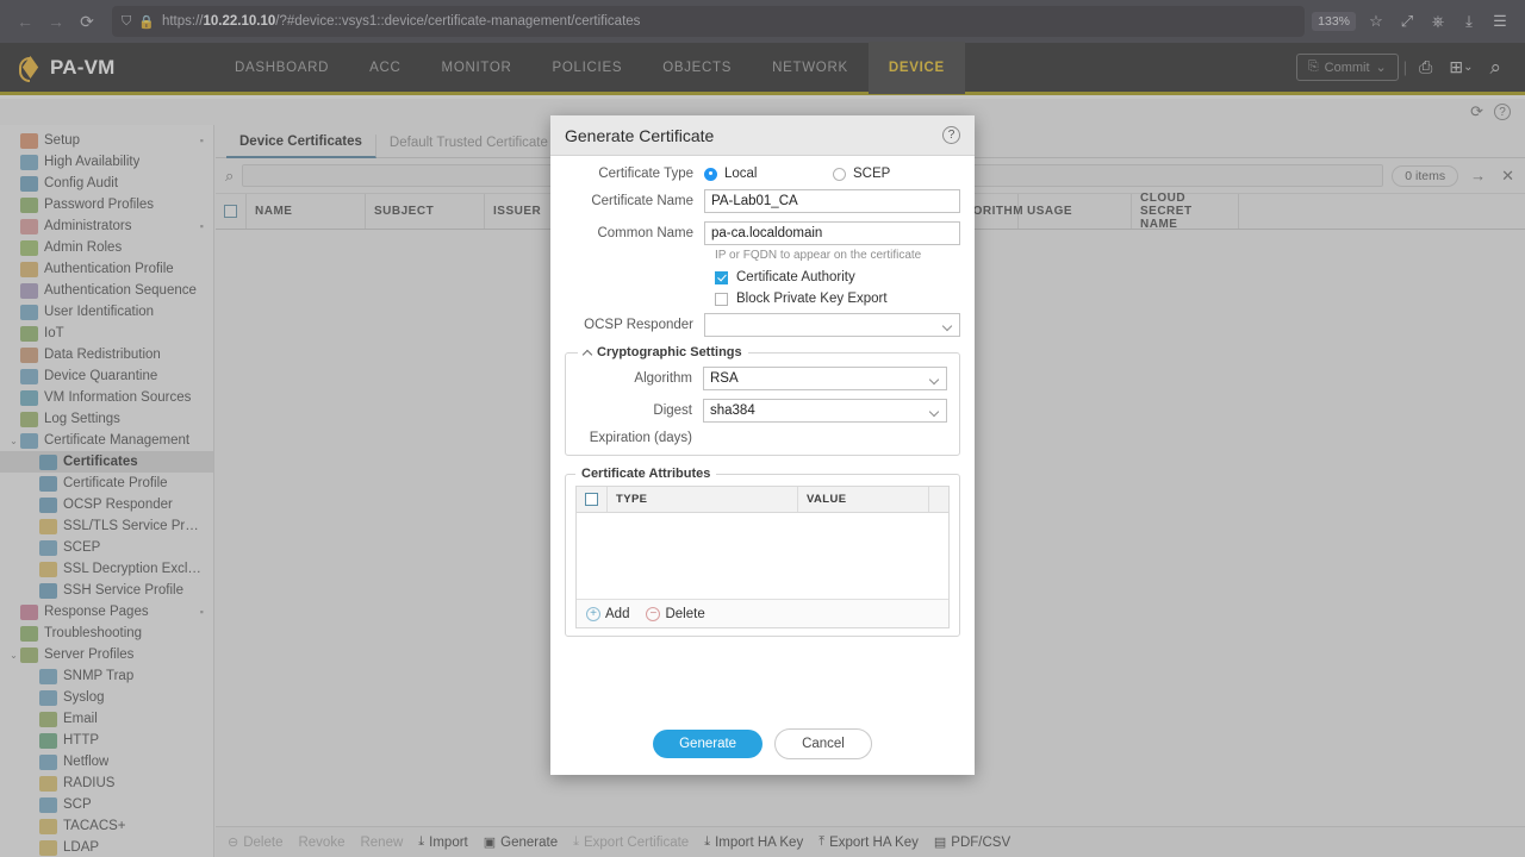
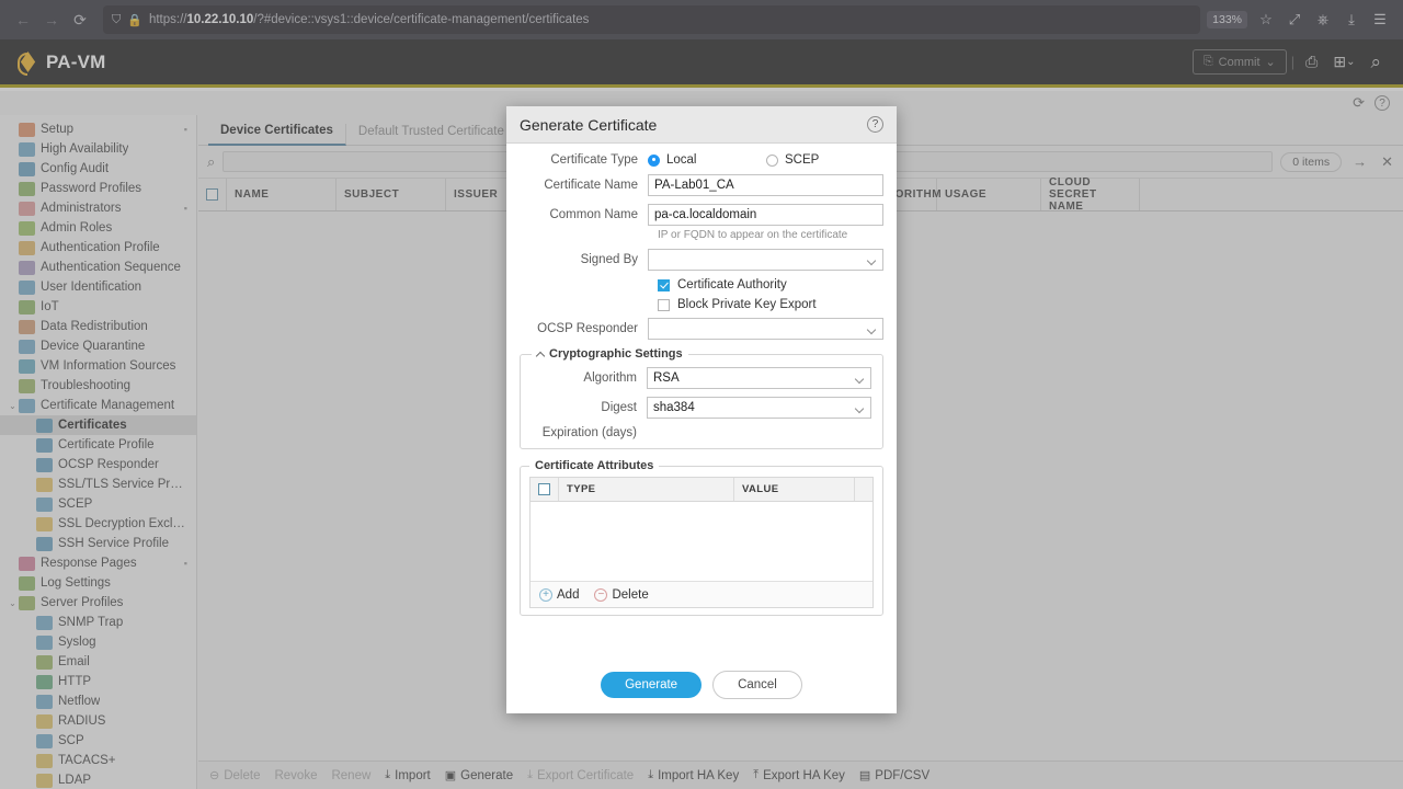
  ←
  →
  ⟳
  ⛉
  🔒
  https://10.22.10.10/?#device::vsys1::device/certificate-management/certificates
  133%
  ☆
  ⤢
  ⎈
  ⤓
  ☰
  PA-VM
- DASHBOARD
- ACC
- MONITOR
- POLICIES
- OBJECTS
- NETWORK
- DEVICE
  ⎘
  Commit
  ⌄
  |
  ⎙
  ⊞
  ⌄
  ⌕
  ⟳
  ?
  Setup
  ▪
  High Availability
  Config Audit
  Password Profiles
  Administrators
  ▪
  Admin Roles
  Authentication Profile
  Authentication Sequence
  User Identification
  IoT
  Data Redistribution
  Device Quarantine
  VM Information Sources
- Log Settings
+ Troubleshooting
  ⌄
  Certificate Management
  Certificates
  Certificate Profile
  OCSP Responder
  SSL/TLS Service Profil
  SCEP
  SSL Decryption Exclusi
  SSH Service Profile
  Response Pages
  ▪
- Troubleshooting
+ Log Settings
  ⌄
  Server Profiles
  SNMP Trap
  Syslog
  Email
  HTTP
  Netflow
  RADIUS
  SCP
  TACACS+
  LDAP
  Device Certificates
  ⌕
  0 items
  →
  ✕
  NAME
  SUBJECT
  ISSUER
  USAGE
  CLOUD SECRET NAME
  ⊖
  Delete
  Revoke
  Renew
  ⤓
  Import
  ▣
  Generate
  ⤓
  Export Certificate
  ⤓
  Import HA Key
  ⤒
  Export HA Key
  ▤
  PDF/CSV
  Generate Certificate
  ?
  Certificate Type
  Local
  SCEP
  Certificate Name
  PA-Lab01_CA
  Common Name
  pa-ca.localdomain
  IP or FQDN to appear on the certificate
+ Signed By
  Certificate Authority
  Block Private Key Export
  OCSP Responder
  Cryptographic Settings
  Algorithm
  RSA
  Digest
  sha384
  Expiration (days)
  Certificate Attributes
  TYPE
  VALUE
  +
  Add
  −
  Delete
  Generate
  Cancel
